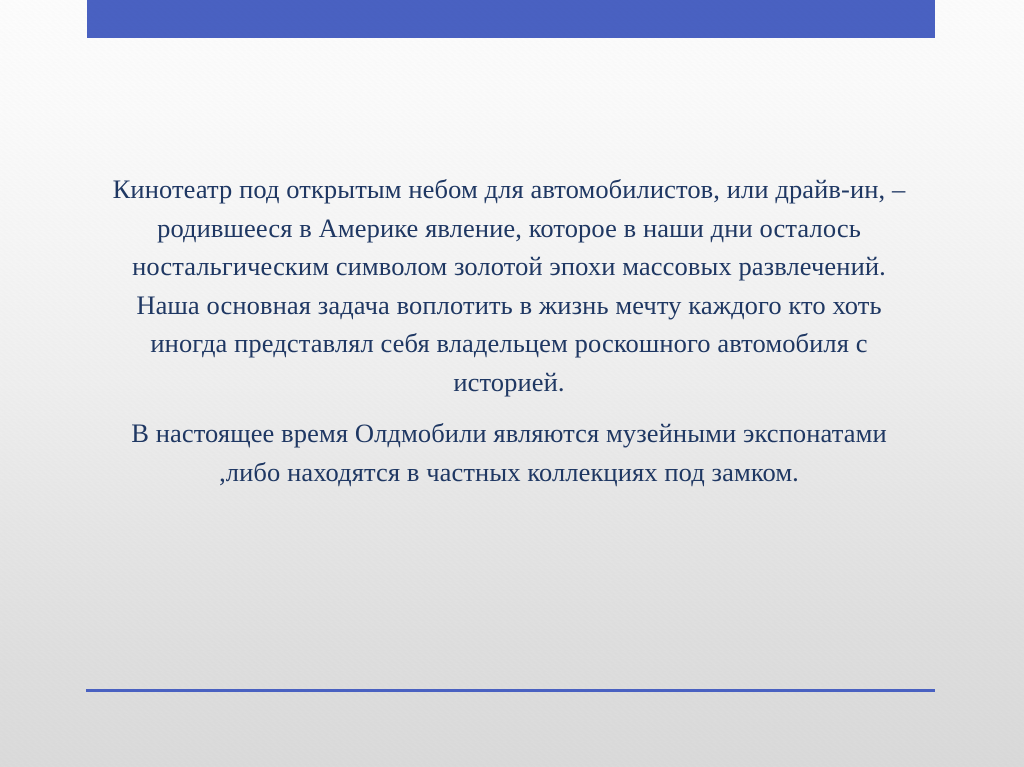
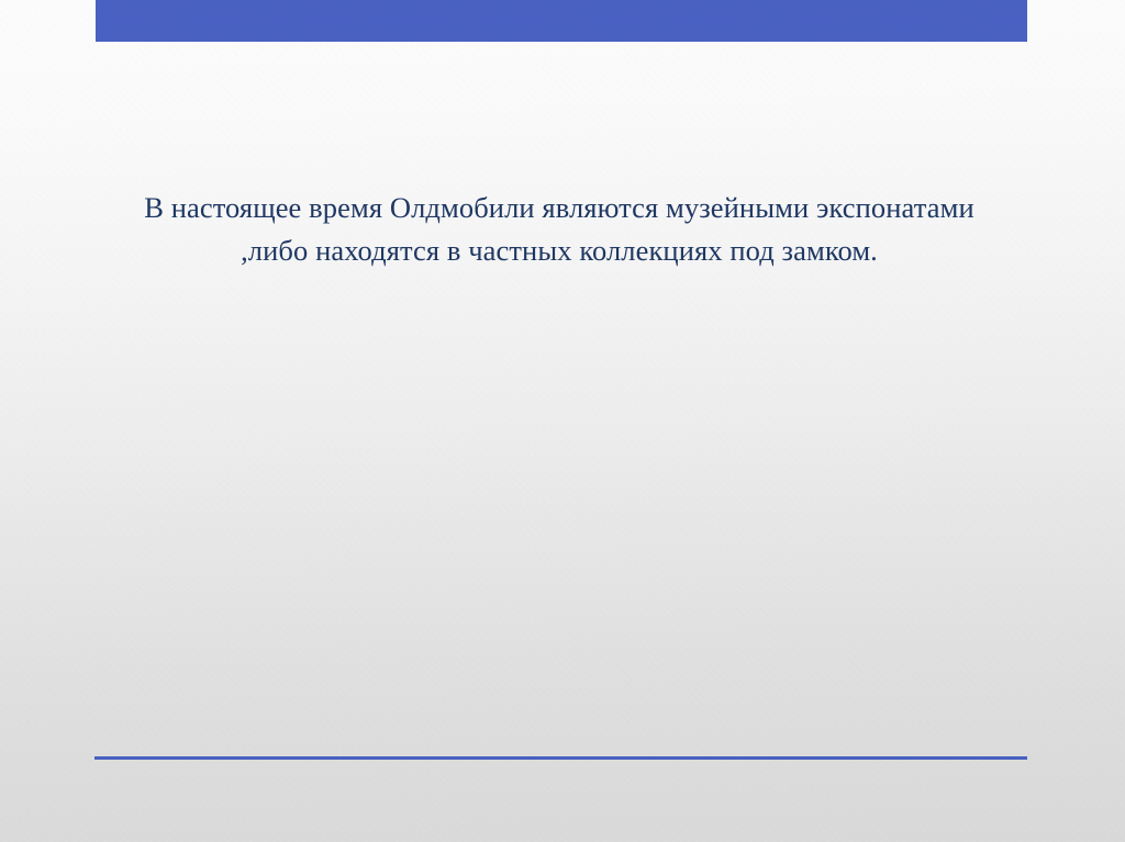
- Кинотеатр под открытым небом для автомобилистов, или драйв-ин, – родившееся в Америке явление, которое в наши дни осталось ностальгическим символом золотой эпохи массовых развлечений. Наша основная задача воплотить в жизнь мечту каждого кто хоть иногда представлял себя владельцем роскошного автомобиля с историей.
  В настоящее время Олдмобили являются музейными экспонатами ,либо находятся в частных коллекциях под замком.
